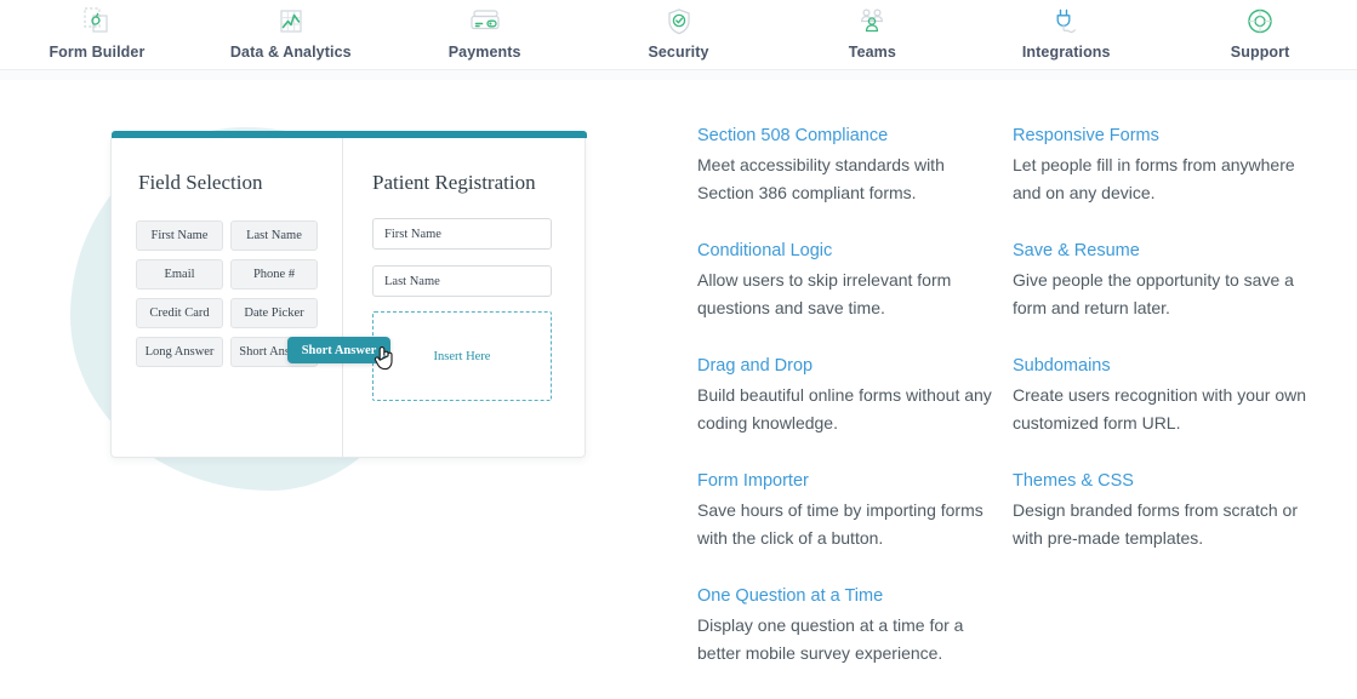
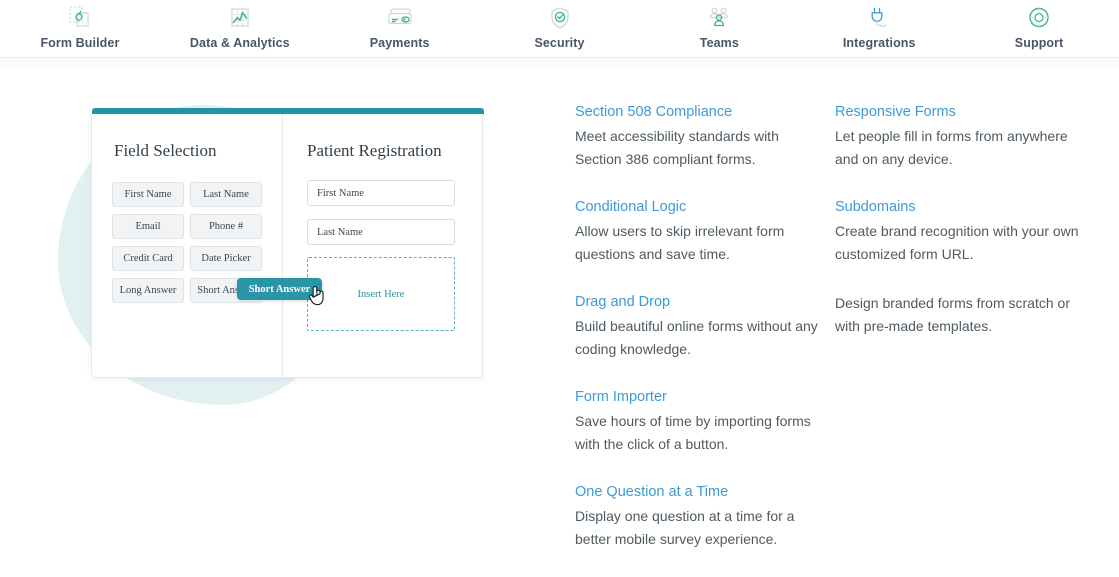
  Form Builder
  Data & Analytics
  Payments
  Security
  Teams
  Integrations
  Support
  Field Selection
  Patient Registration
  First Name
  Last Name
  Email
  Phone #
  Credit Card
  Date Picker
  Long Answer
  First Name
  Last Name
  Insert Here
  Short Answer
  Section 508 Compliance
  Meet accessibility standards with Section 386 compliant forms.
  Conditional Logic
  Allow users to skip irrelevant form questions and save time.
  Drag and Drop
  Build beautiful online forms without any coding knowledge.
  Form Importer
  Save hours of time by importing forms with the click of a button.
  One Question at a Time
  Display one question at a time for a better mobile survey experience.
  Responsive Forms
  Let people fill in forms from anywhere and on any device.
- Save & Resume
- Give people the opportunity to save a form and return later.
  Subdomains
- Create users recognition with your own customized form URL.
+ Create brand recognition with your own customized form URL.
- Themes & CSS
  Design branded forms from scratch or with pre-made templates.
